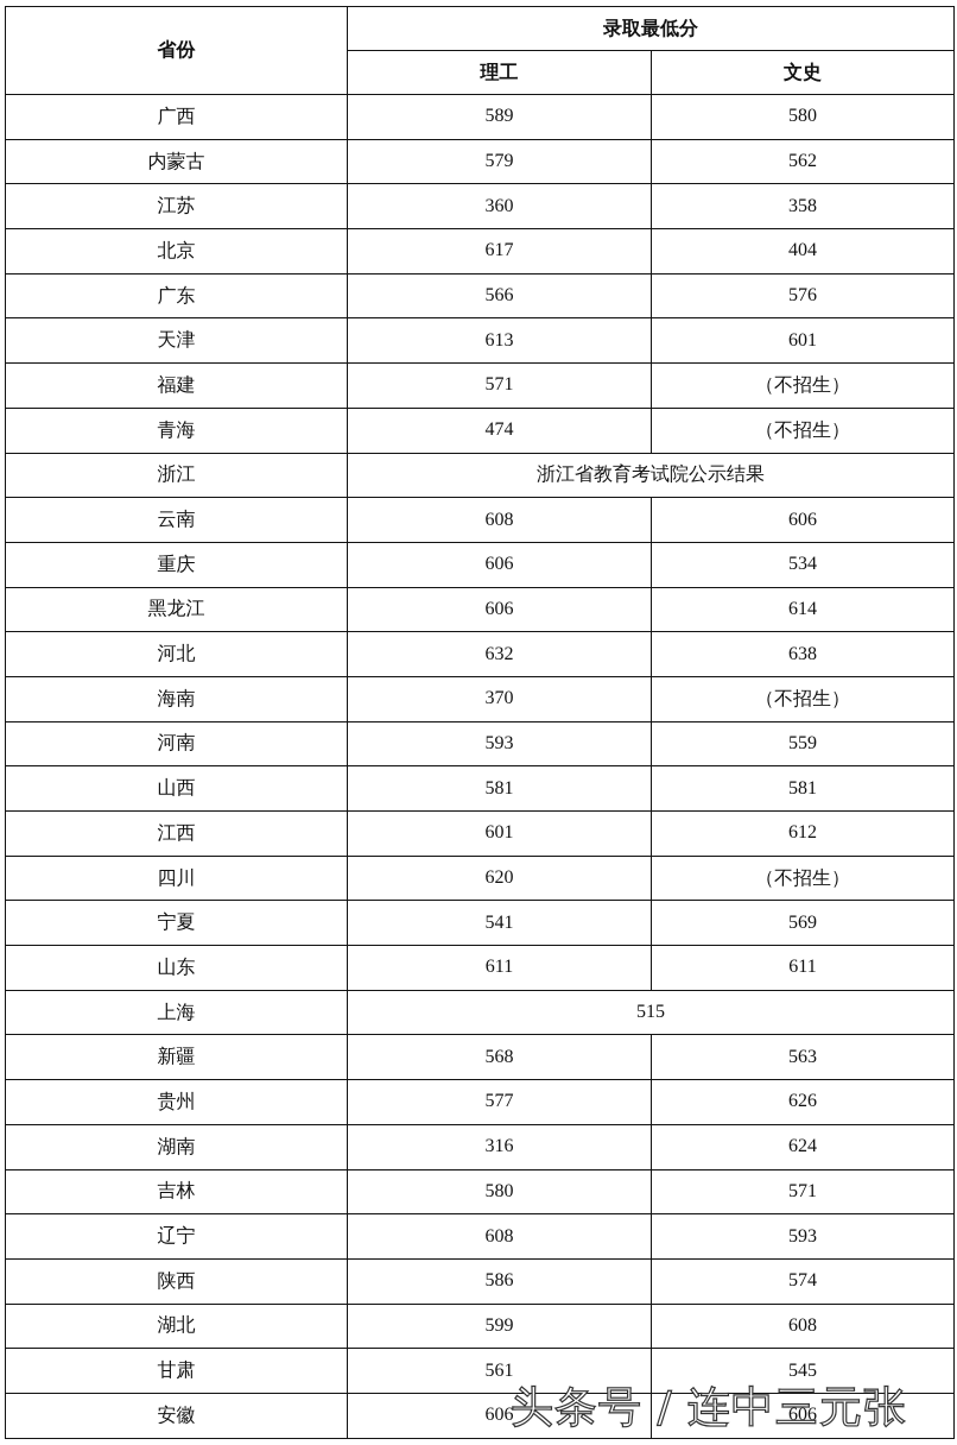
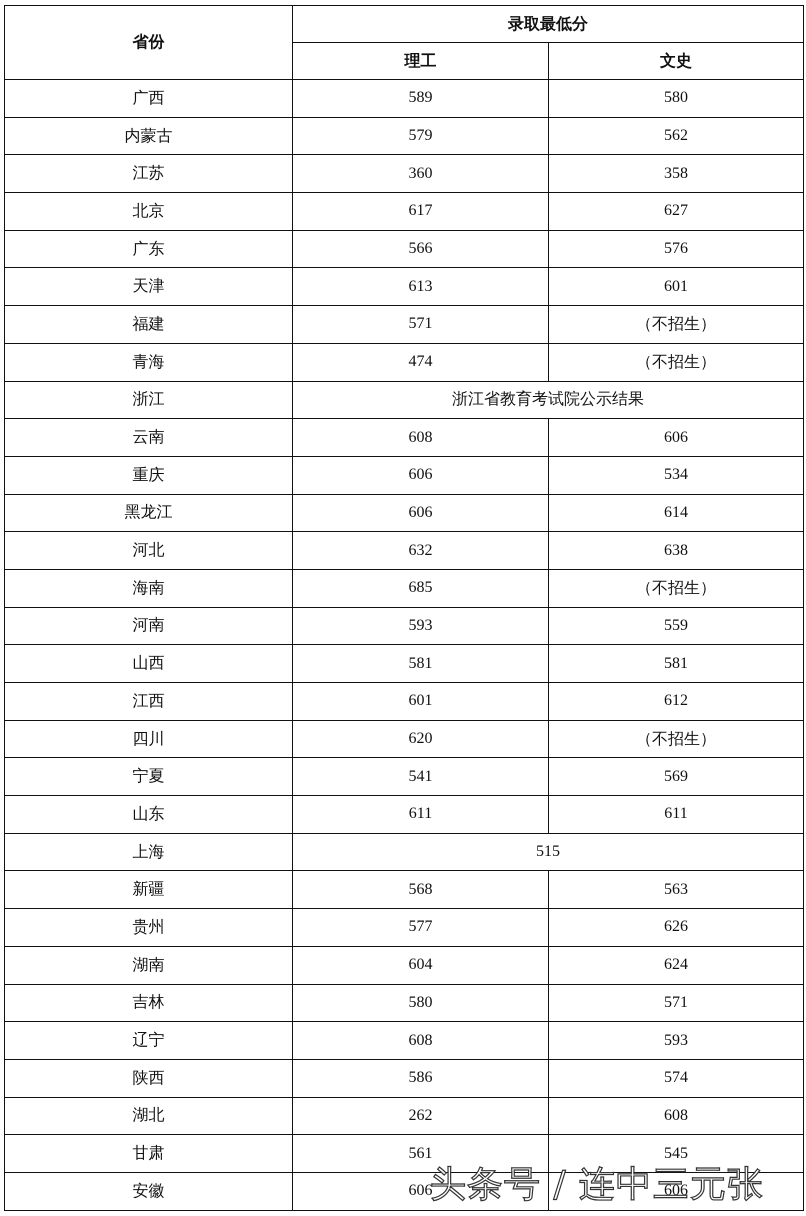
  省份	录取最低分
  理工	文史
  广西	589	580
  内蒙古	579	562
  江苏	360	358
- 北京	617	404
+ 北京	617	627
  广东	566	576
  天津	613	601
  福建	571	（不招生）
  青海	474	（不招生）
  浙江	浙江省教育考试院公示结果
  云南	608	606
  重庆	606	534
  黑龙江	606	614
  河北	632	638
- 海南	370	（不招生）
+ 海南	685	（不招生）
  河南	593	559
  山西	581	581
  江西	601	612
  四川	620	（不招生）
  宁夏	541	569
  山东	611	611
  上海	515
  新疆	568	563
  贵州	577	626
- 湖南	316	624
+ 湖南	604	624
  吉林	580	571
  辽宁	608	593
  陕西	586	574
- 湖北	599	608
+ 湖北	262	608
  甘肃	561	545
  安徽	606	606
  头条号 / 连中三元张
